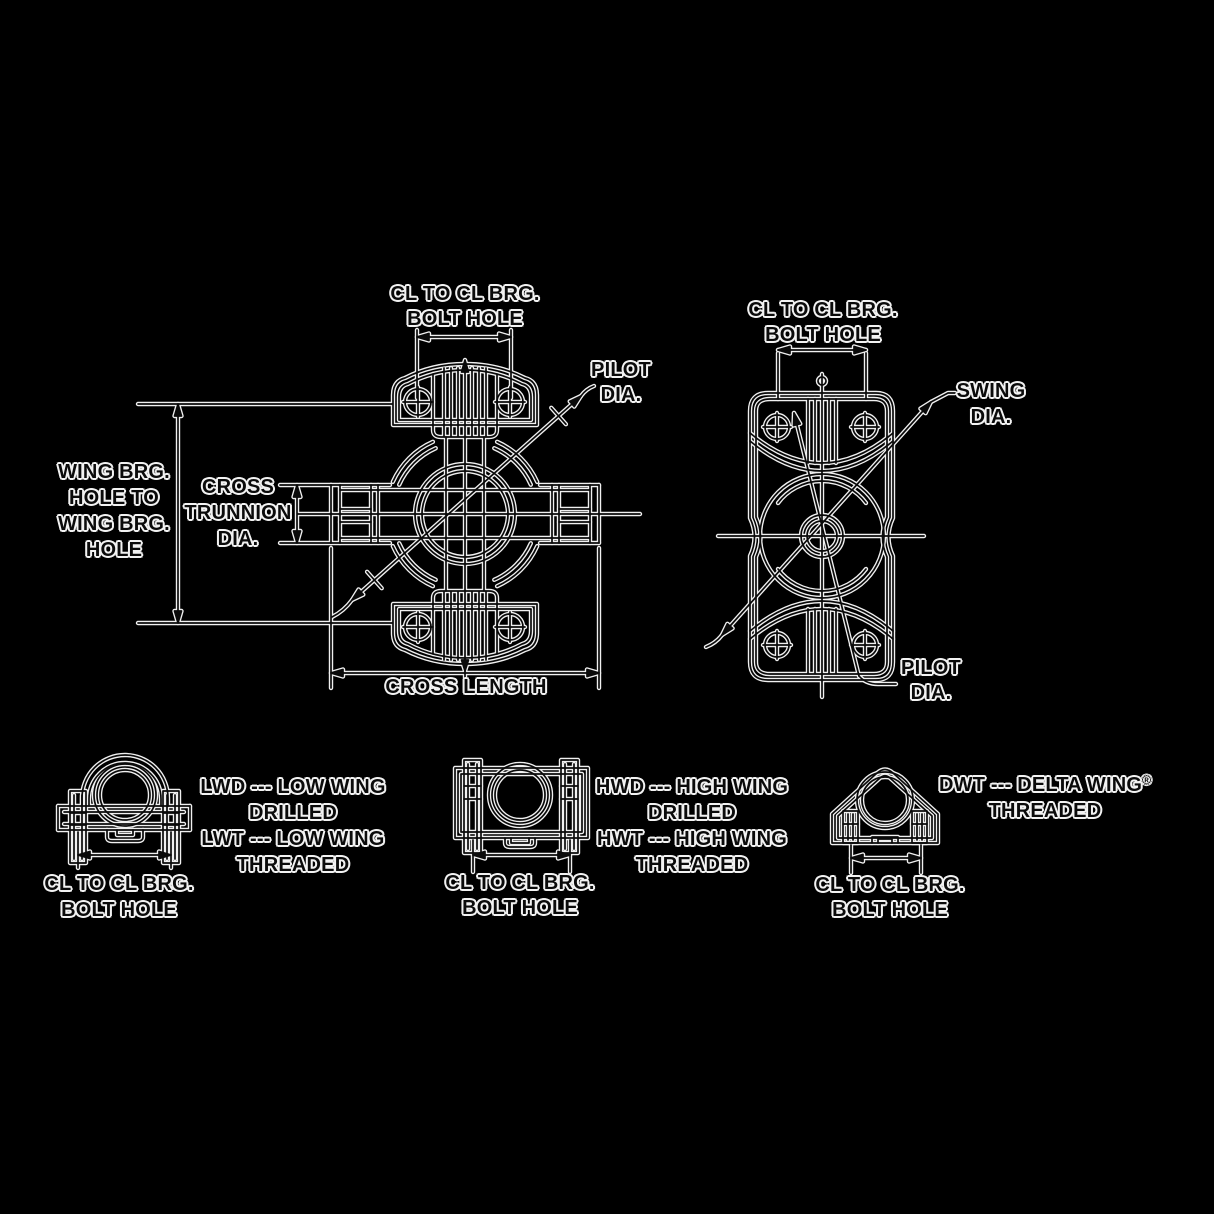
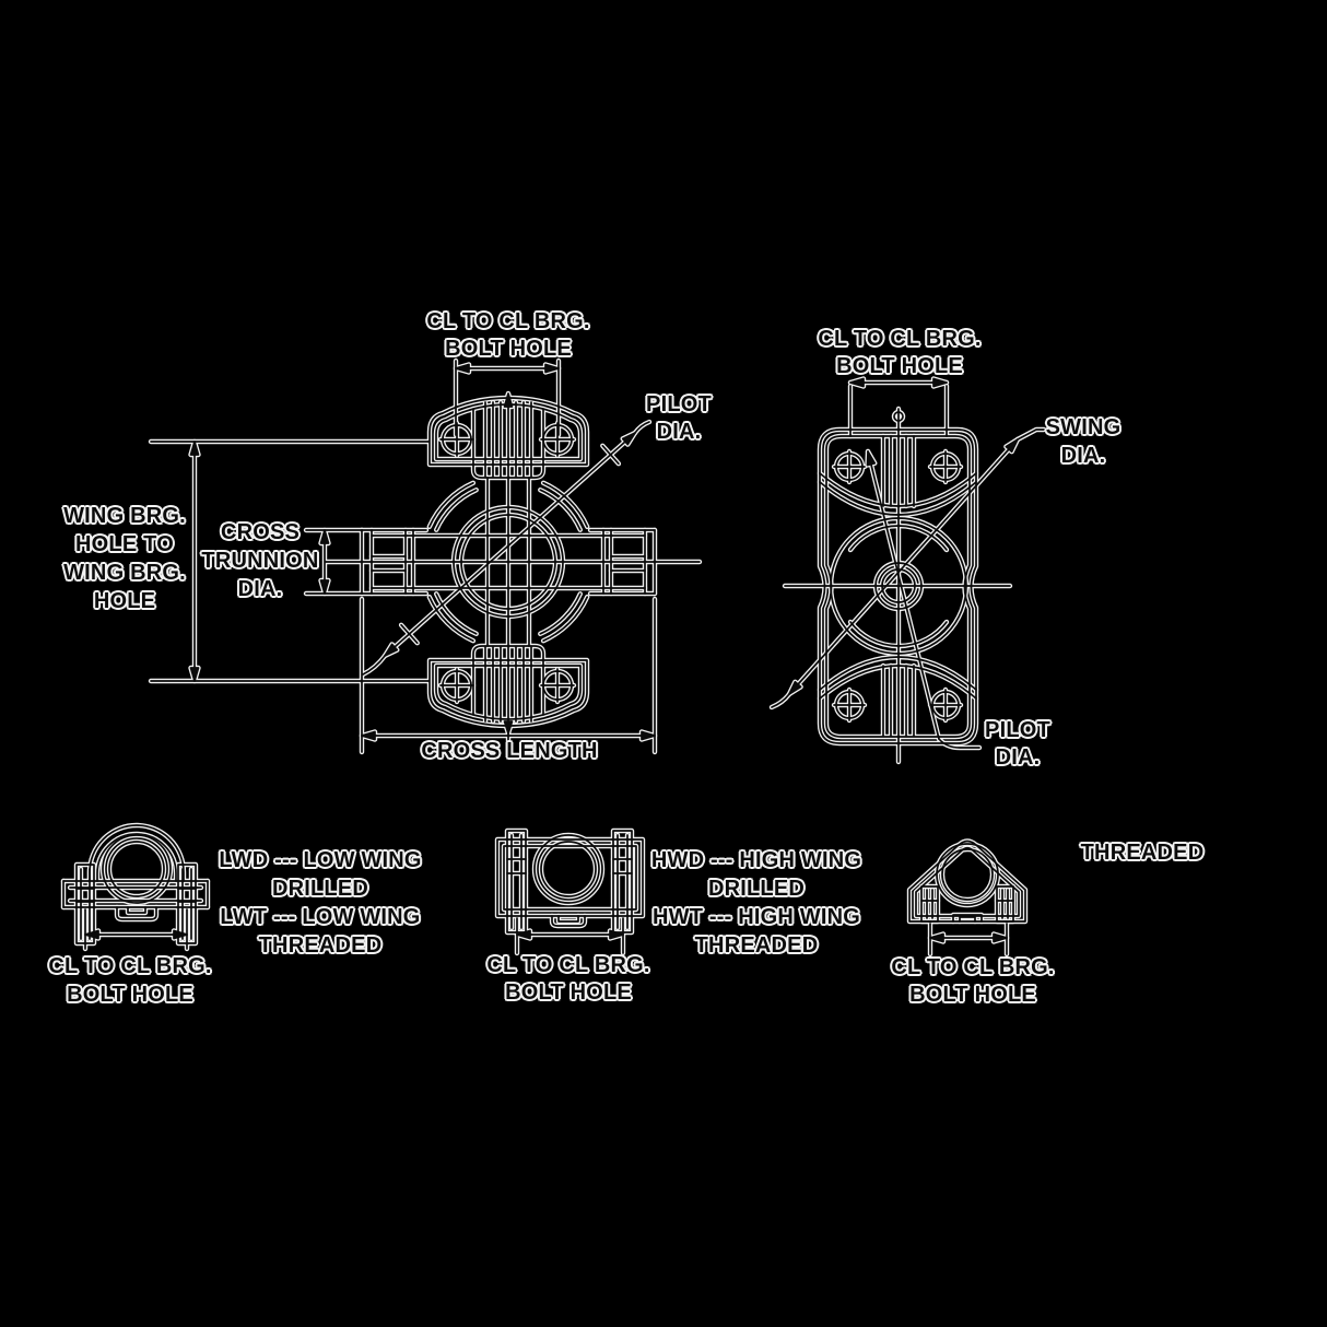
  CL TO CL BRG.
  BOLT HOLE
  PILOT
  DIA.
  WING BRG.
  HOLE TO
  WING BRG.
  HOLE
  CROSS
  TRUNNION
  DIA.
  CROSS LENGTH
  CL TO CL BRG.
  BOLT HOLE
  SWING
  DIA.
  PILOT
  DIA.
  LWD --- LOW WING
  DRILLED
  LWT --- LOW WING
  THREADED
  CL TO CL BRG.
  BOLT HOLE
  HWD --- HIGH WING
  DRILLED
  HWT --- HIGH WING
  THREADED
  CL TO CL BRG.
  BOLT HOLE
- DWT --- DELTA WING®
  THREADED
  CL TO CL BRG.
  BOLT HOLE
